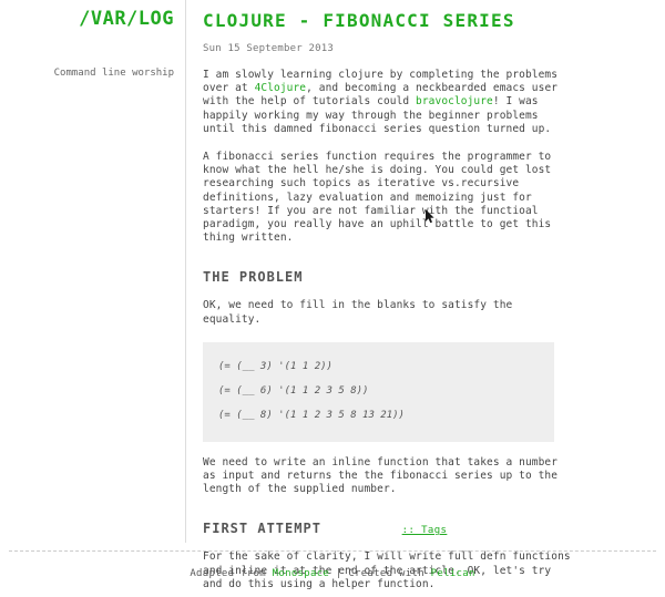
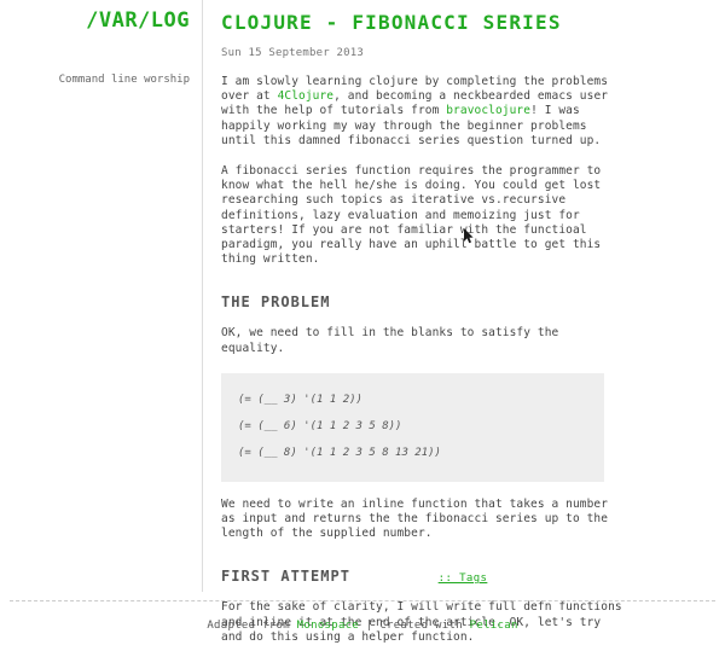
  /VAR/LOG
  Command line worship
  CLOJURE - FIBONACCI SERIES
  Sun 15 September 2013
- I am slowly learning clojure by completing the problems over at 4Clojure, and becoming a neckbearded emacs user with the help of tutorials could bravoclojure! I was happily working my way through the beginner problems until this damned fibonacci series question turned up.
+ I am slowly learning clojure by completing the problems over at 4Clojure, and becoming a neckbearded emacs user with the help of tutorials from bravoclojure! I was happily working my way through the beginner problems until this damned fibonacci series question turned up.
  A fibonacci series function requires the programmer to know what the hell he/she is doing. You could get lost researching such topics as iterative vs.recursive definitions, lazy evaluation and memoizing just for starters! If you are not familiar with the functioal paradigm, you really have an uphill battle to get this thing written.
  THE PROBLEM
  OK, we need to fill in the blanks to satisfy the equality.
  (= (__ 3) '(1 1 2))
  (= (__ 6) '(1 1 2 3 5 8))
  (= (__ 8) '(1 1 2 3 5 8 13 21))
  We need to write an inline function that takes a number as input and returns the the fibonacci series up to the length of the supplied number.
  FIRST ATTEMPT
  For the sake of clarity, I will write full defn functions and inline it at the end of the article. OK, let's try and do this using a helper function.
  :: Tags
  Adapted from Monospace | Created with Pelican
